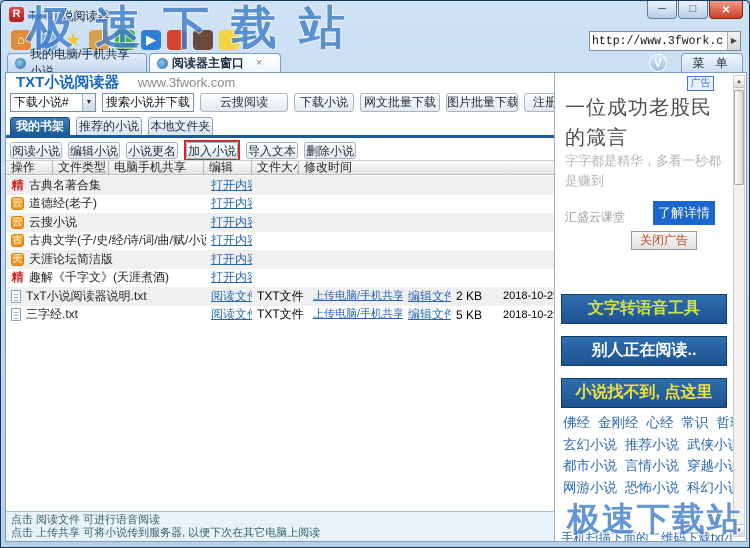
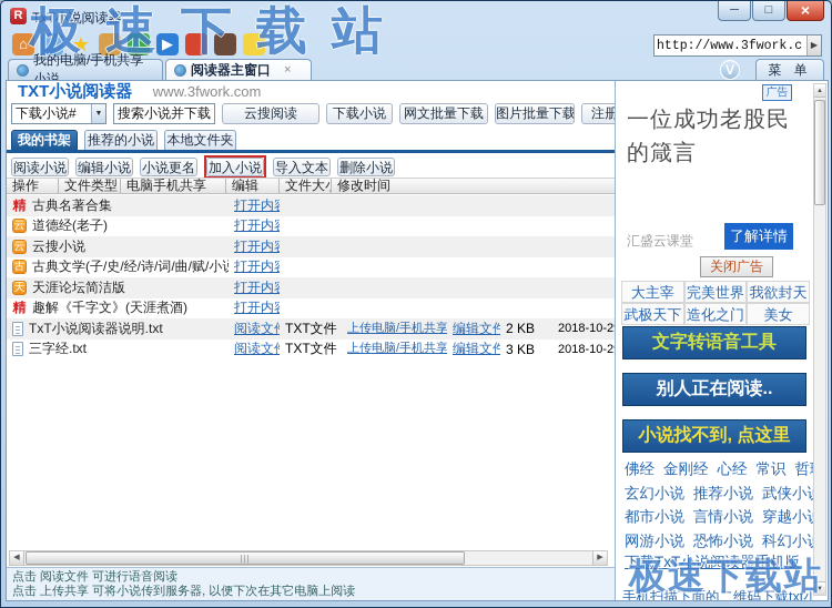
  R
  TxT小说阅读器
  ─
  □
  ×
  ⌂
  ★
  ▶
  http://www.3fwork.c
  ▶
  我的电脑/手机共享小说
  阅读器主窗口
  ×
  V
  菜 单
  TXT小说阅读器 www.3fwork.com
  下载小说#
  搜索小说并下载
  云搜阅读
  下载小说
  网文批量下载
  图片批量下载
  我的书架
  推荐的小说
  本地文件夹
  阅读小说
  编辑小说
  小说更名
  加入小说
  导入文本
  删除小说
  操作
  文件类型
  电脑手机共享
  编辑
  文件大
  修改时间
  精
  古典名著合集
  打开内
  云
  道德经(老子)
  打开内
  云
  云搜小说
  打开内
  古
  古典文学(子/史/经/诗/词/曲/赋/小
  打开内
  天
  天涯论坛简洁版
  打开内
  精
  趣解《千字文》(天涯煮酒)
  打开内
  TxT小说阅读器说明.txt
  阅读文
  TXT文件
  上传电脑/手机共享
  编辑文件
  2 KB
  2018-10-2
  三字经.txt
  阅读文
  TXT文件
  上传电脑/手机共享
  编辑文件
- 5 KB
+ 3 KB
  2018-10-2
+ |||
  点击 阅读文件 可进行语音阅读
  点击 上传共享 可将小说传到服务器, 以便下次在其它电脑上阅读
  广告
  一位成功老股民的箴言
- 字字都是精华，多看一秒都是赚到
  汇盛云课堂
  了解详情
  关闭广告
+ 大主宰
+ 完美世界
+ 我欲封天
+ 武极天下
+ 造化之门
+ 美女
  文字转语音工具
  别人正在阅读..
  小说找不到, 点这里
  佛经
  金刚经
  心经
  常识
  玄幻小说
  推荐小说
  武侠小
  都市小说
  言情小说
  穿越小
  网游小说
  恐怖小说
  科幻小
+ 下载TxT小说阅读器手机版
  手机扫描下面的二维码下载txt小
  极速下载站
  极速下载站
